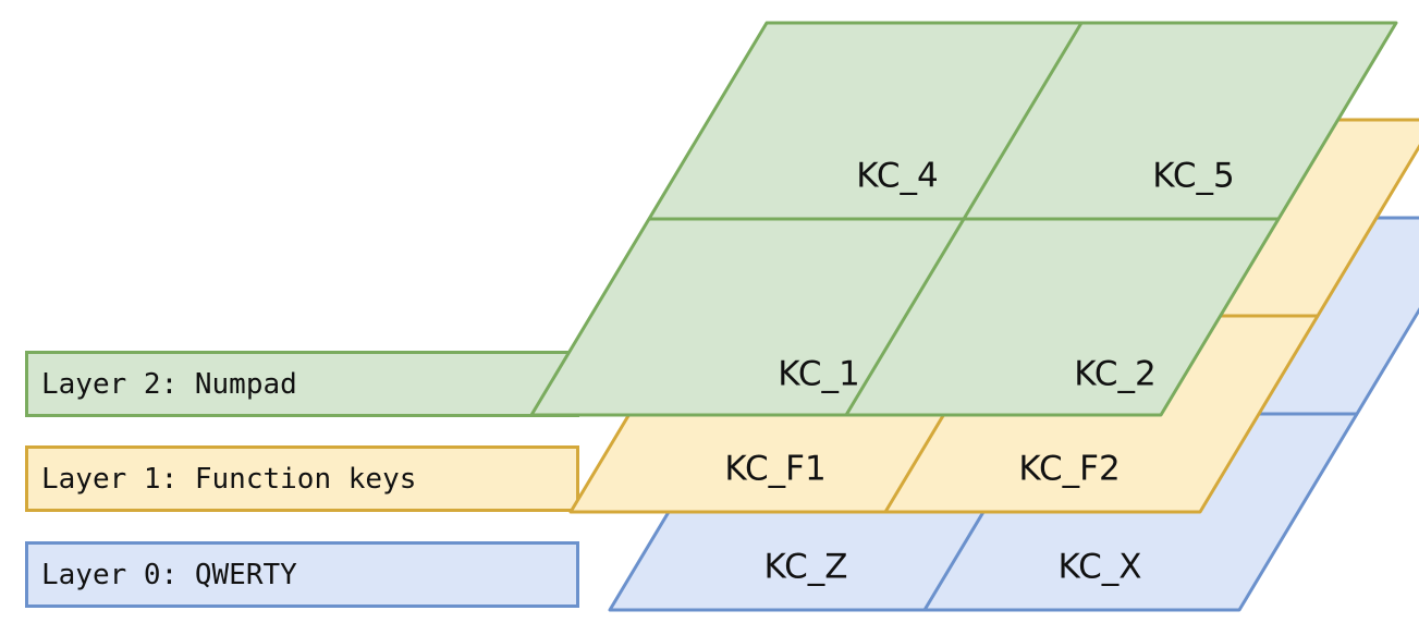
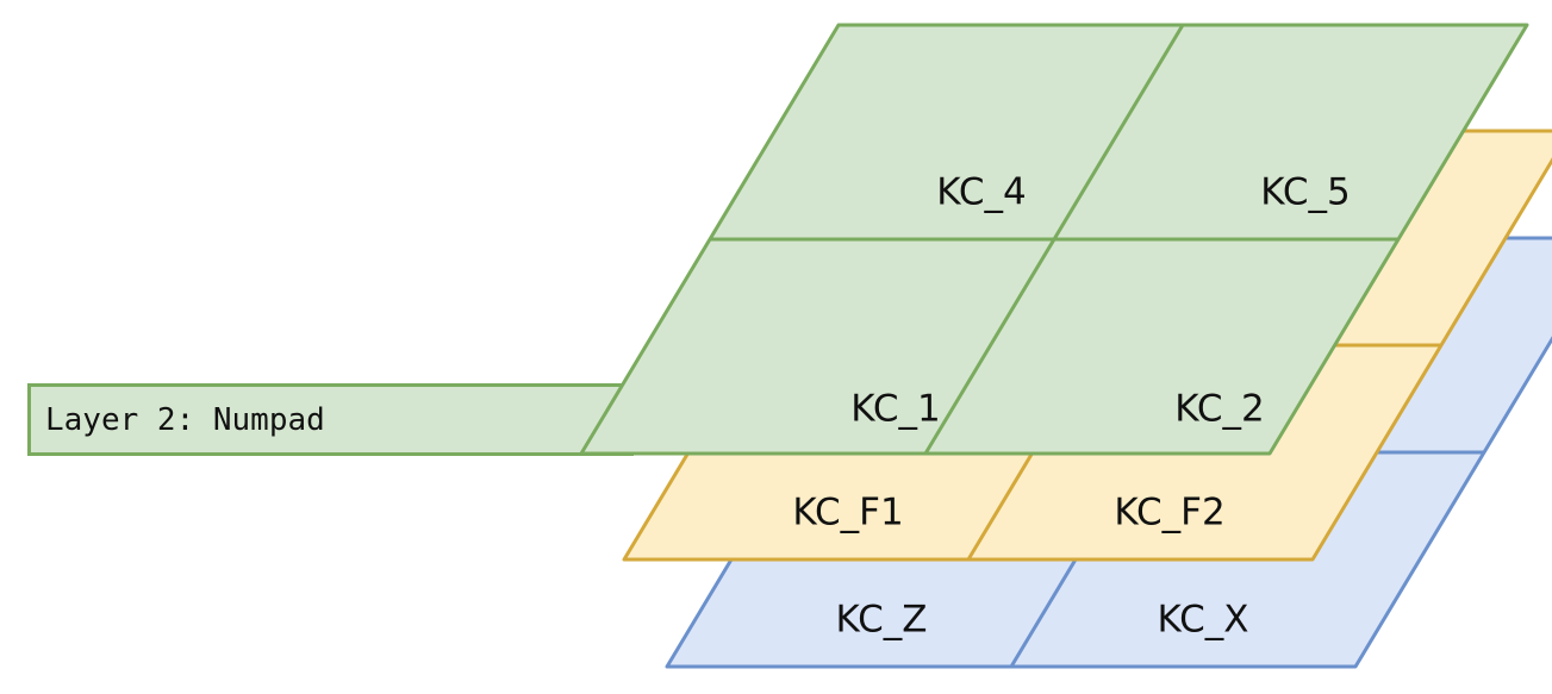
  Layer 2: Numpad
- Layer 1: Function keys
- Layer 0: QWERTY
  KC_Z
  KC_X
  KC_F1
  KC_F2
  KC_4
  KC_5
  KC_1
  KC_2
